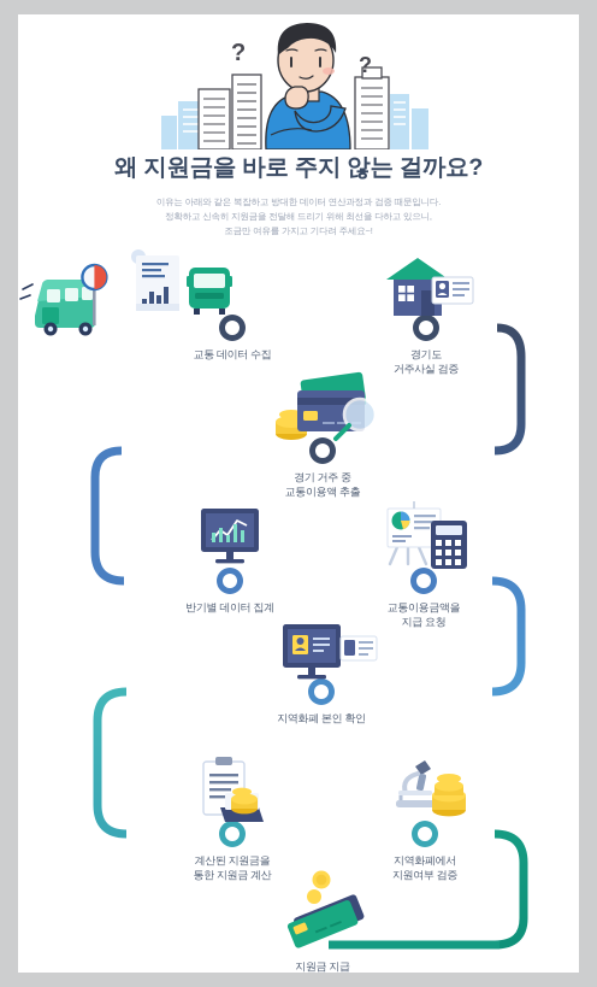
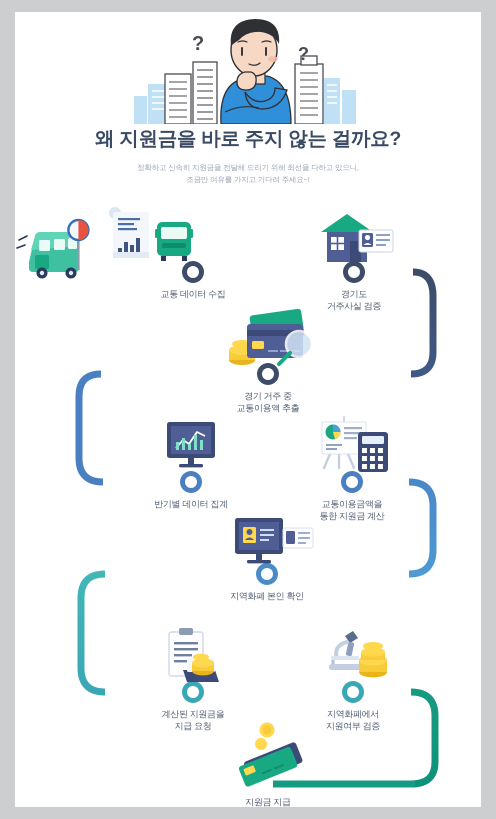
  ?
  ?
  왜 지원금을 바로 주지 않는 걸까요?
- 이유는 아래와 같은 복잡하고 방대한 데이터 연산과정과 검증 때문입니다.
  정확하고 신속히 지원금을 전달해 드리기 위해 최선을 다하고 있으니,
  조금만 여유를 가지고 기다려 주세요~!
  교통 데이터 수집
  경기도
  거주사실 검증
  경기 거주 중
  교통이용액 추출
  반기별 데이터 집계
  교통이용금액을
- 지급 요청
+ 통한 지원금 계산
  지역화폐 본인 확인
  계산된 지원금을
- 통한 지원금 계산
+ 지급 요청
  지역화폐에서
  지원여부 검증
  지원금 지급
